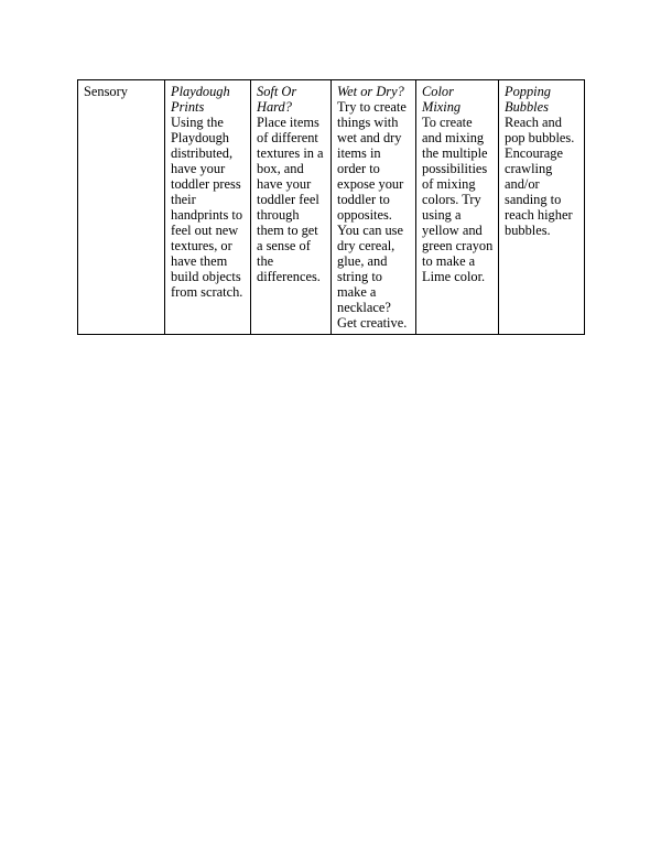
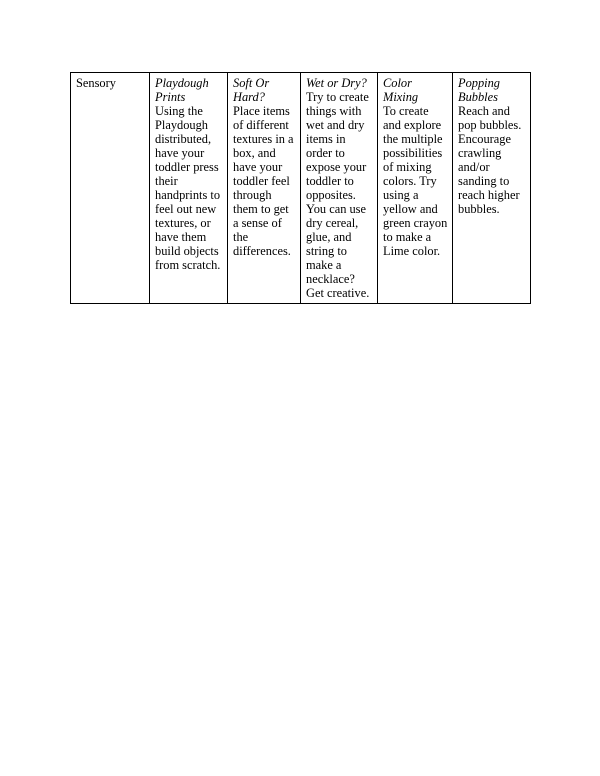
- Sensory	Playdough Prints Using the Playdough distributed, have your toddler press their handprints to feel out new textures, or have them build objects from scratch.	Soft Or Hard? Place items of different textures in a box, and have your toddler feel through them to get a sense of the differences.	Wet or Dry? Try to create things with wet and dry items in order to expose your toddler to opposites. You can use dry cereal, glue, and string to make a necklace? Get creative.	Color Mixing To create and mixing the multiple possibilities of mixing colors. Try using a yellow and green crayon to make a Lime color.	Popping Bubbles Reach and pop bubbles. Encourage crawling and/or sanding to reach higher bubbles.
+ Sensory	Playdough Prints Using the Playdough distributed, have your toddler press their handprints to feel out new textures, or have them build objects from scratch.	Soft Or Hard? Place items of different textures in a box, and have your toddler feel through them to get a sense of the differences.	Wet or Dry? Try to create things with wet and dry items in order to expose your toddler to opposites. You can use dry cereal, glue, and string to make a necklace? Get creative.	Color Mixing To create and explore the multiple possibilities of mixing colors. Try using a yellow and green crayon to make a Lime color.	Popping Bubbles Reach and pop bubbles. Encourage crawling and/or sanding to reach higher bubbles.
